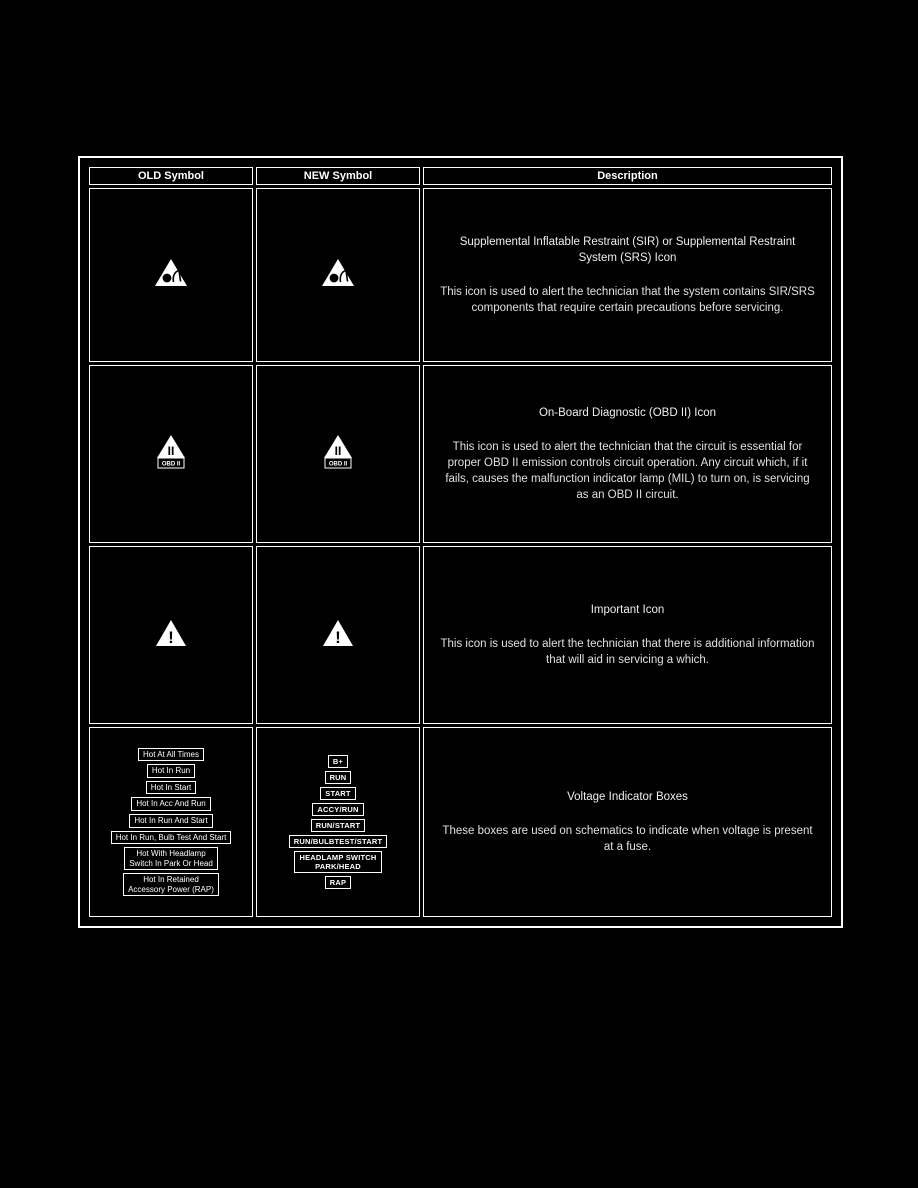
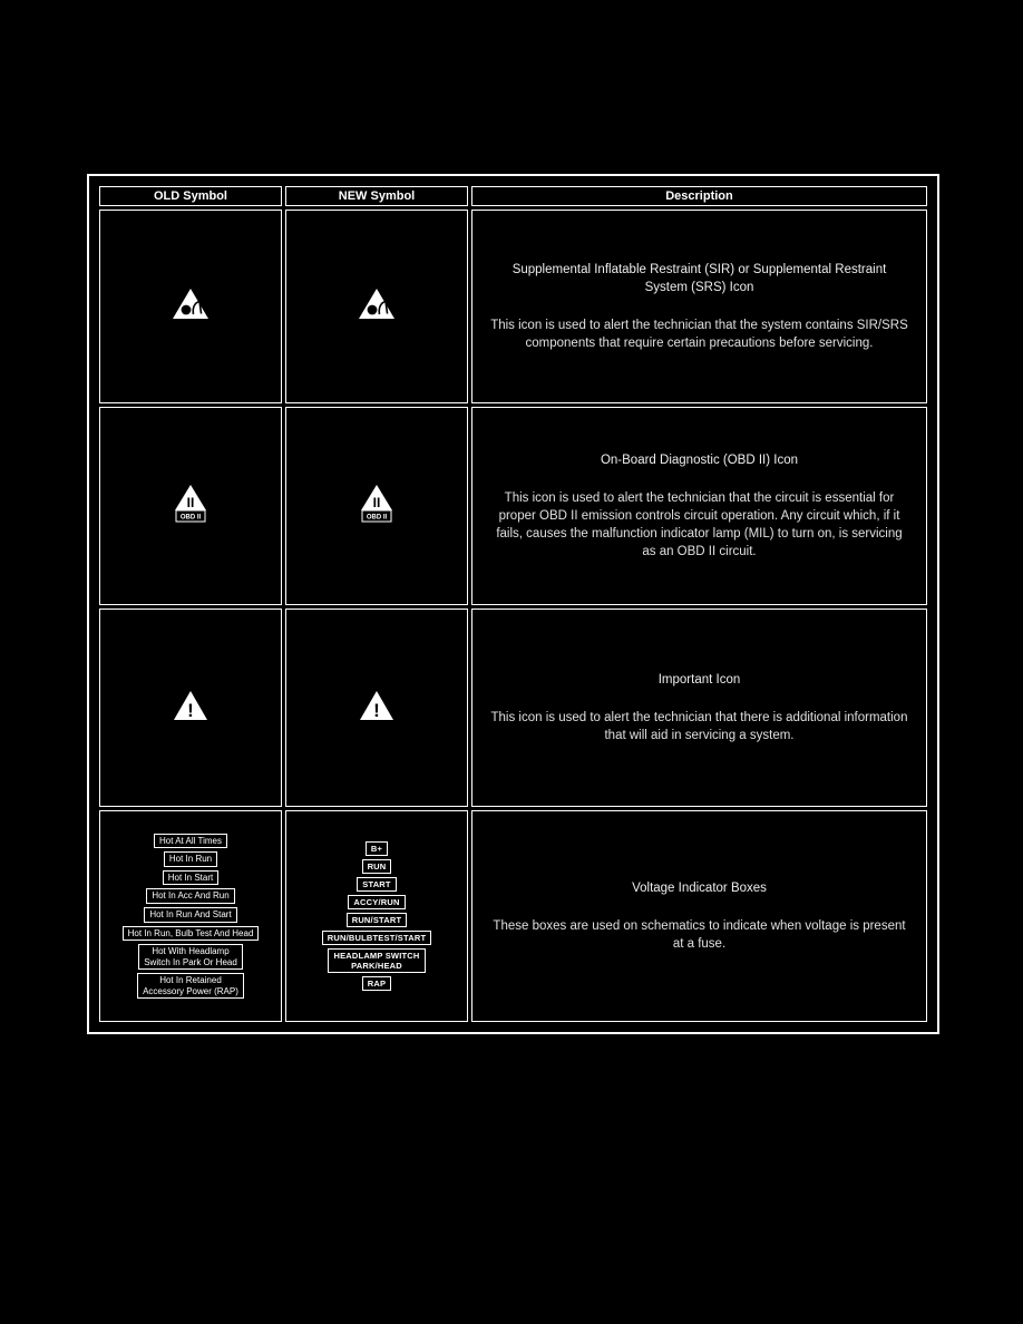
  OLD Symbol	NEW Symbol	Description
  		Supplemental Inflatable Restraint (SIR) or Supplemental Restraint System (SRS) Icon This icon is used to alert the technician that the system contains SIR/SRS components that require certain precautions before servicing.
  II	II	On-Board Diagnostic (OBD II) Icon This icon is used to alert the technician that the circuit is essential for proper OBD II emission controls circuit operation. Any circuit which, if it fails, causes the malfunction indicator lamp (MIL) to turn on, is servicing as an OBD II circuit.
- !	!	Important Icon This icon is used to alert the technician that there is additional information that will aid in servicing a which.
+ !	!	Important Icon This icon is used to alert the technician that there is additional information that will aid in servicing a system.
- Hot At All Times Hot In Run Hot In Start Hot In Acc And Run Hot In Run And Start Hot In Run, Bulb Test And Start Hot With Headlamp Switch In Park Or Head Hot In Retained Accessory Power (RAP)	B+ RUN START ACCY/RUN RUN/START RUN/BULBTEST/START HEADLAMP SWITCH PARK/HEAD RAP	Voltage Indicator Boxes These boxes are used on schematics to indicate when voltage is present at a fuse.
+ Hot At All Times Hot In Run Hot In Start Hot In Acc And Run Hot In Run And Start Hot In Run, Bulb Test And Head Hot With Headlamp Switch In Park Or Head Hot In Retained Accessory Power (RAP)	B+ RUN START ACCY/RUN RUN/START RUN/BULBTEST/START HEADLAMP SWITCH PARK/HEAD RAP	Voltage Indicator Boxes These boxes are used on schematics to indicate when voltage is present at a fuse.
